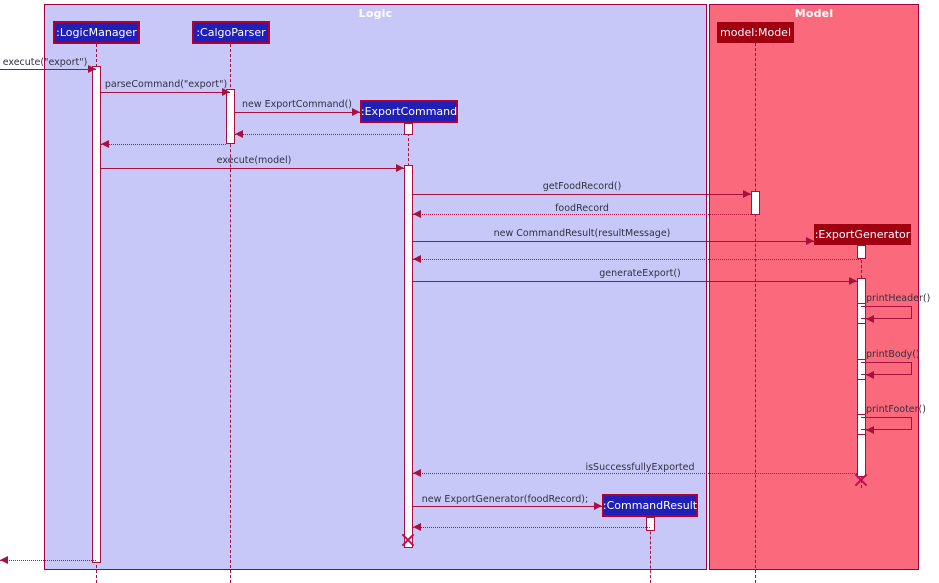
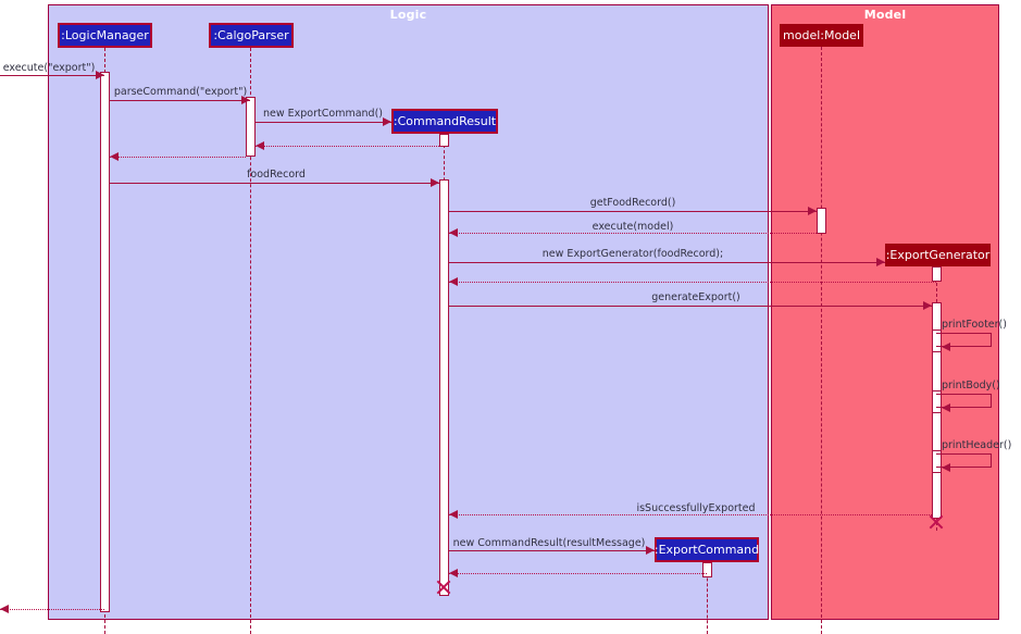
  Logic
  Model
  execute("export")
  parseCommand("export")
  new ExportCommand()
- execute(model)
+ foodRecord
  getFoodRecord()
- foodRecord
+ execute(model)
- new CommandResult(resultMessage)
+ new ExportGenerator(foodRecord);
  generateExport()
  isSuccessfullyExported
- new ExportGenerator(foodRecord);
+ new CommandResult(resultMessage)
- printHeader()
+ printFooter()
  printBody()
- printFooter()
+ printHeader()
  :LogicManager
  :CalgoParser
- :ExportCommand
+ :CommandResult
  model:Model
  :ExportGenerator
- :CommandResult
+ :ExportCommand
